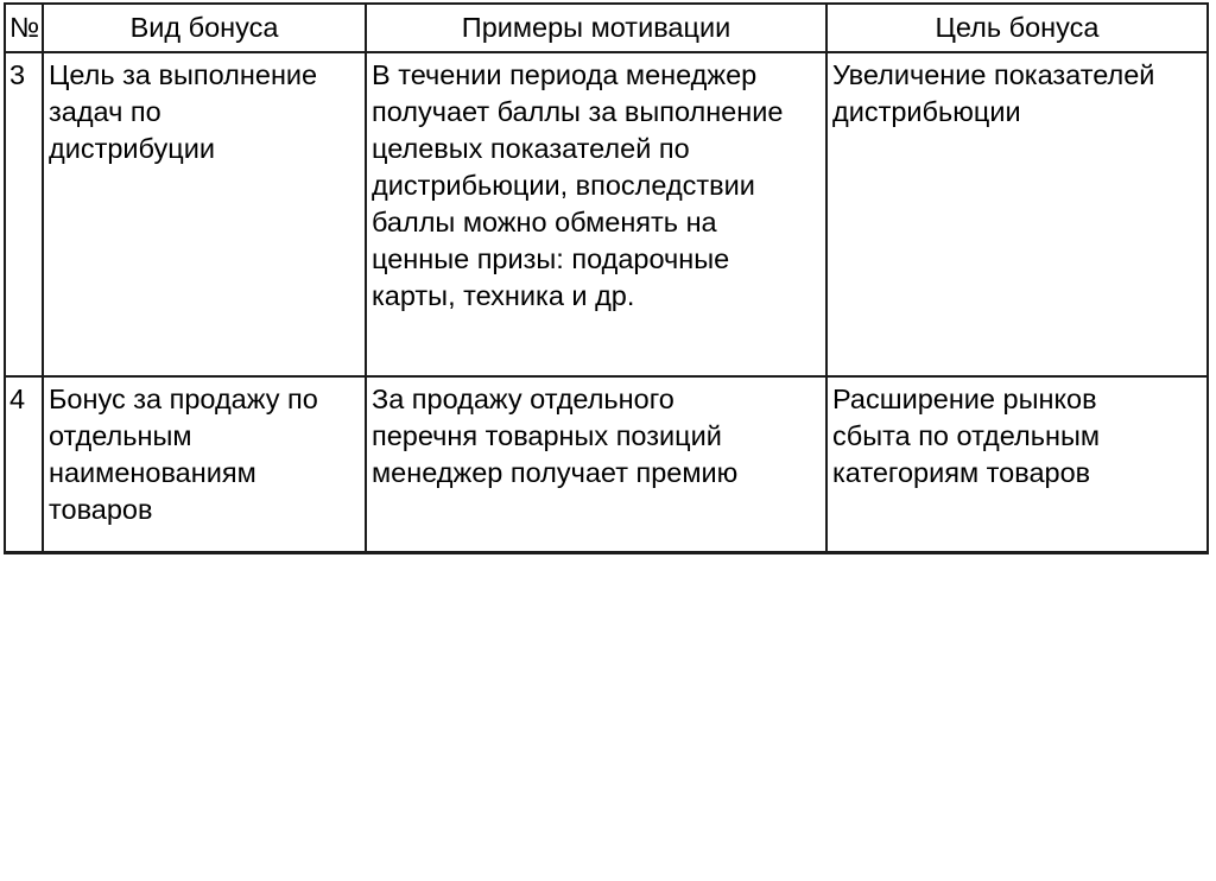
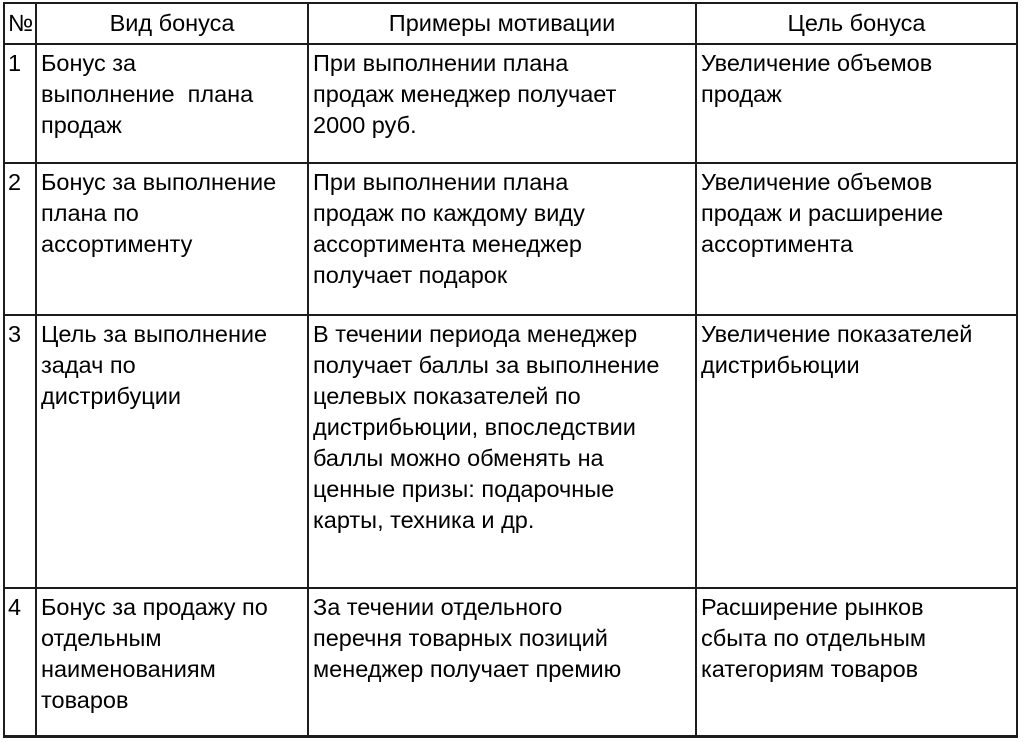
  №	Вид бонуса	Примеры мотивации	Цель бонуса
+ 1	Бонус за выполнение плана продаж	При выполнении плана продаж менеджер получает 2000 руб.	Увеличение объемов продаж
+ 2	Бонус за выполнение плана по ассортименту	При выполнении плана продаж по каждому виду ассортимента менеджер получает подарок	Увеличение объемов продаж и расширение ассортимента
  3	Цель за выполнение задач по дистрибуции	В течении периода менеджер получает баллы за выполнение целевых показателей по дистрибьюции, впоследствии баллы можно обменять на ценные призы: подарочные карты, техника и др.	Увеличение показателей дистрибьюции
- 4	Бонус за продажу по отдельным наименованиям товаров	За продажу отдельного перечня товарных позиций менеджер получает премию	Расширение рынков сбыта по отдельным категориям товаров
+ 4	Бонус за продажу по отдельным наименованиям товаров	За течении отдельного перечня товарных позиций менеджер получает премию	Расширение рынков сбыта по отдельным категориям товаров
